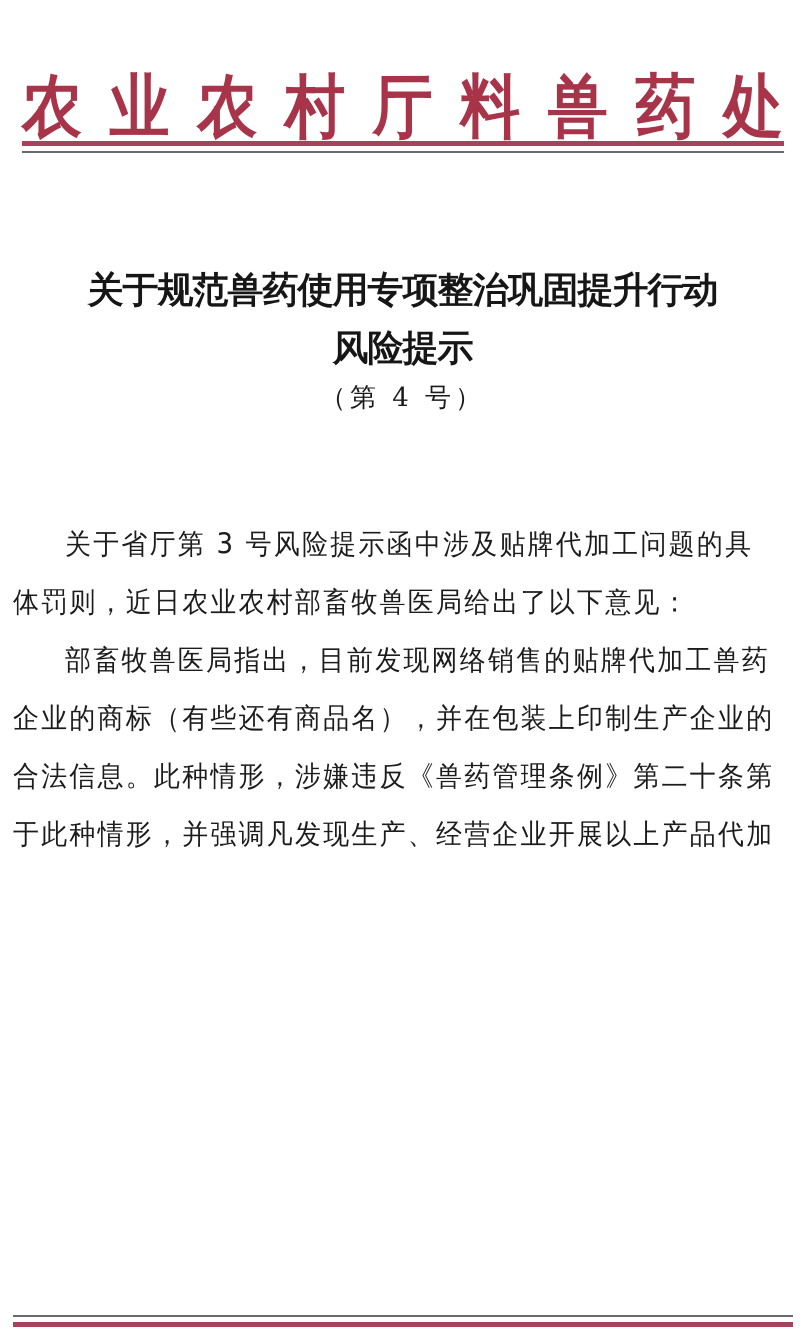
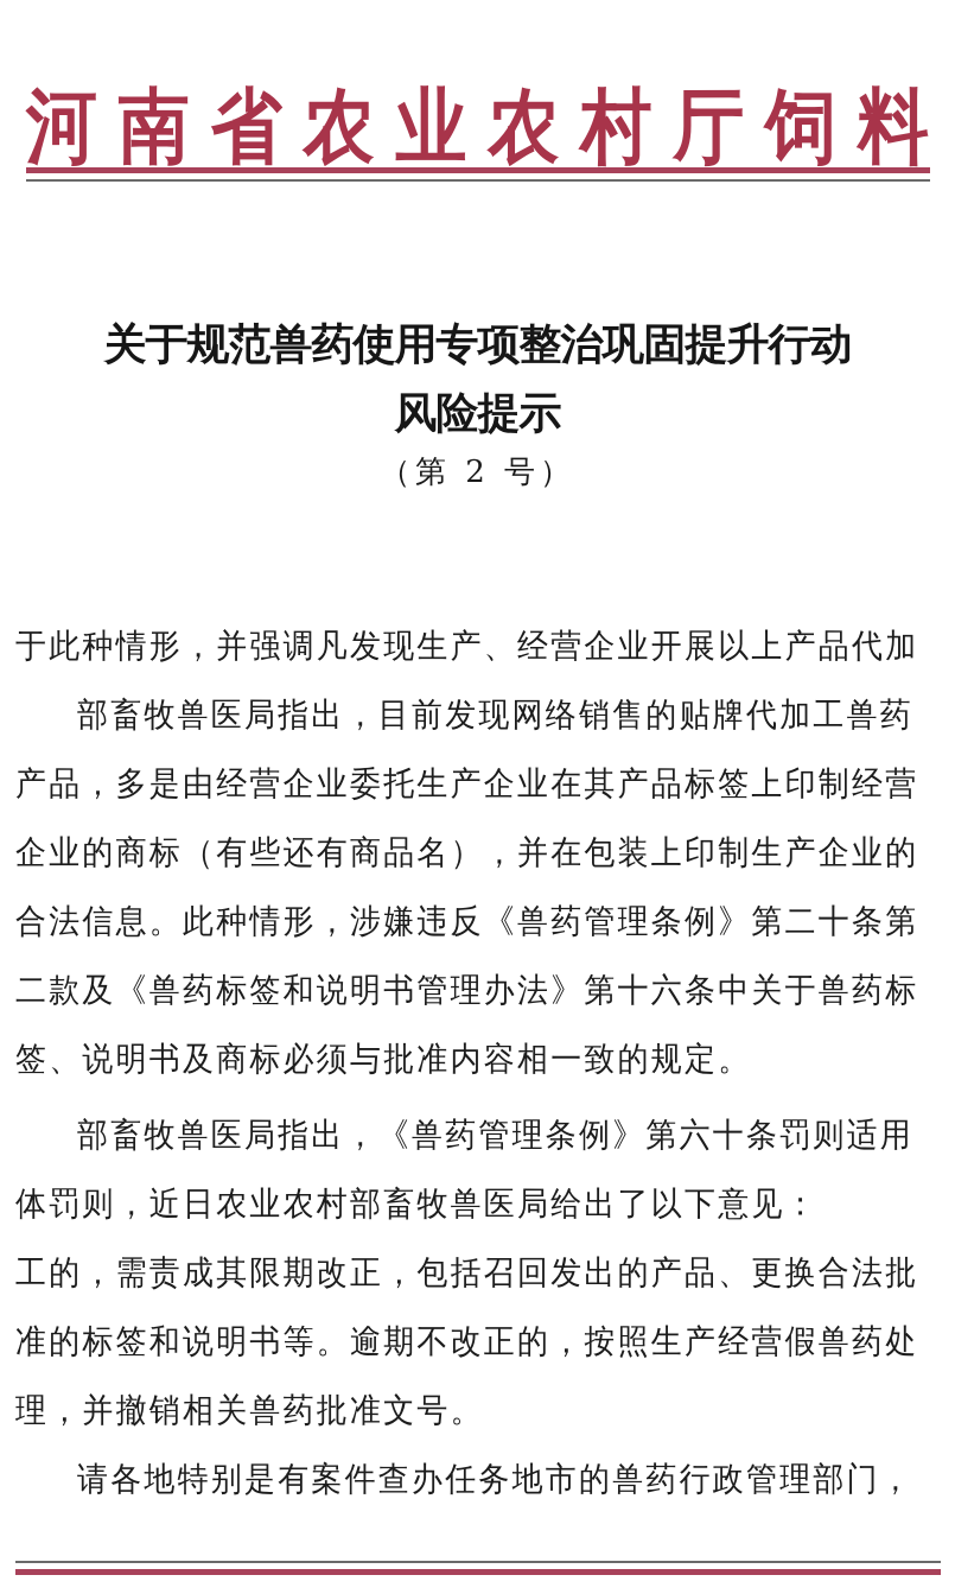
+ 河
+ 南
+ 省
  农
  业
  农
  村
  厅
+ 饲
  料
- 兽
- 药
- 处
  关于规范兽药使用专项整治巩固提升行动
  风险提示
- （第 4 号）
+ （第 2 号）
- 关于省厅第 3 号风险提示函中涉及贴牌代加工问题的具
- 体罚则，近日农业农村部畜牧兽医局给出了以下意见：
+ 于此种情形，并强调凡发现生产、经营企业开展以上产品代加
  部畜牧兽医局指出，目前发现网络销售的贴牌代加工兽药
+ 产品，多是由经营企业委托生产企业在其产品标签上印制经营
  企业的商标（有些还有商品名），并在包装上印制生产企业的
  合法信息。此种情形，涉嫌违反《兽药管理条例》第二十条第
+ 二款及《兽药标签和说明书管理办法》第十六条中关于兽药标
+ 签、说明书及商标必须与批准内容相一致的规定。
+ 部畜牧兽医局指出，《兽药管理条例》第六十条罚则适用
- 于此种情形，并强调凡发现生产、经营企业开展以上产品代加
+ 体罚则，近日农业农村部畜牧兽医局给出了以下意见：
+ 工的，需责成其限期改正，包括召回发出的产品、更换合法批
+ 准的标签和说明书等。逾期不改正的，按照生产经营假兽药处
+ 理，并撤销相关兽药批准文号。
+ 请各地特别是有案件查办任务地市的兽药行政管理部门，
